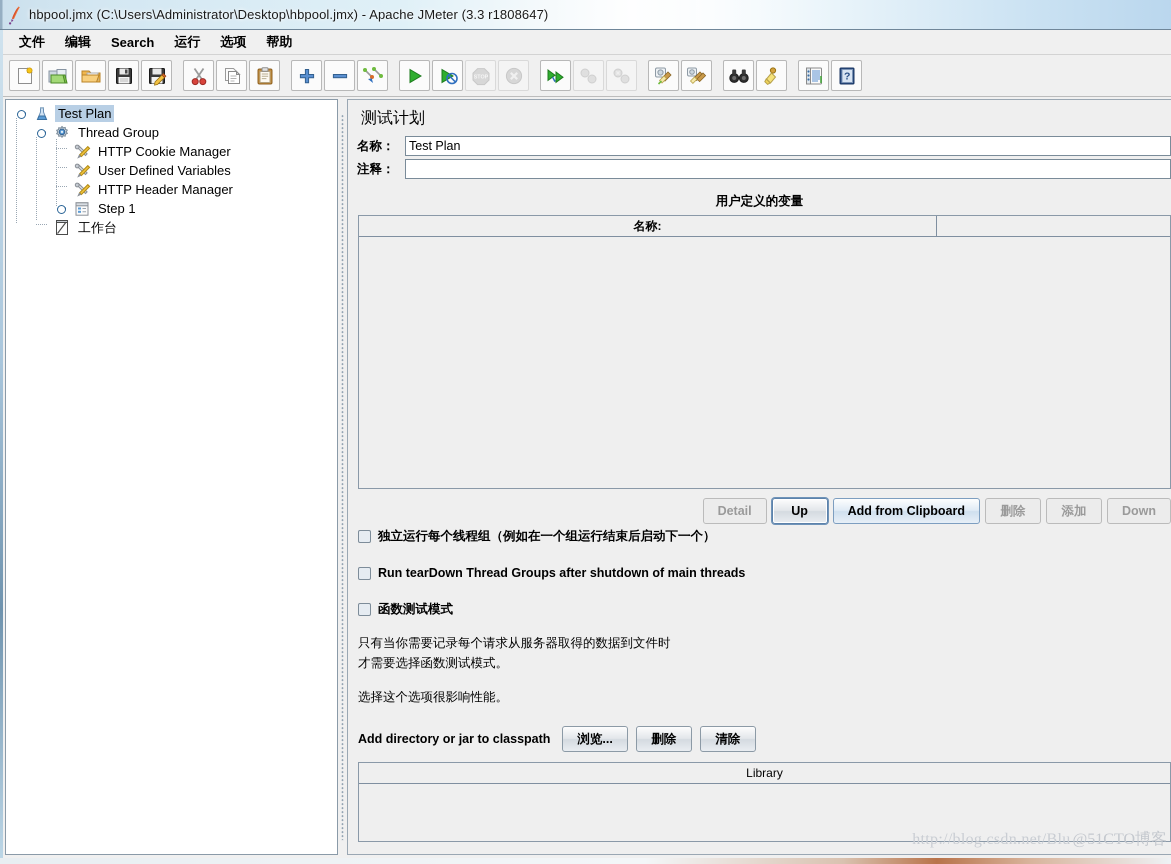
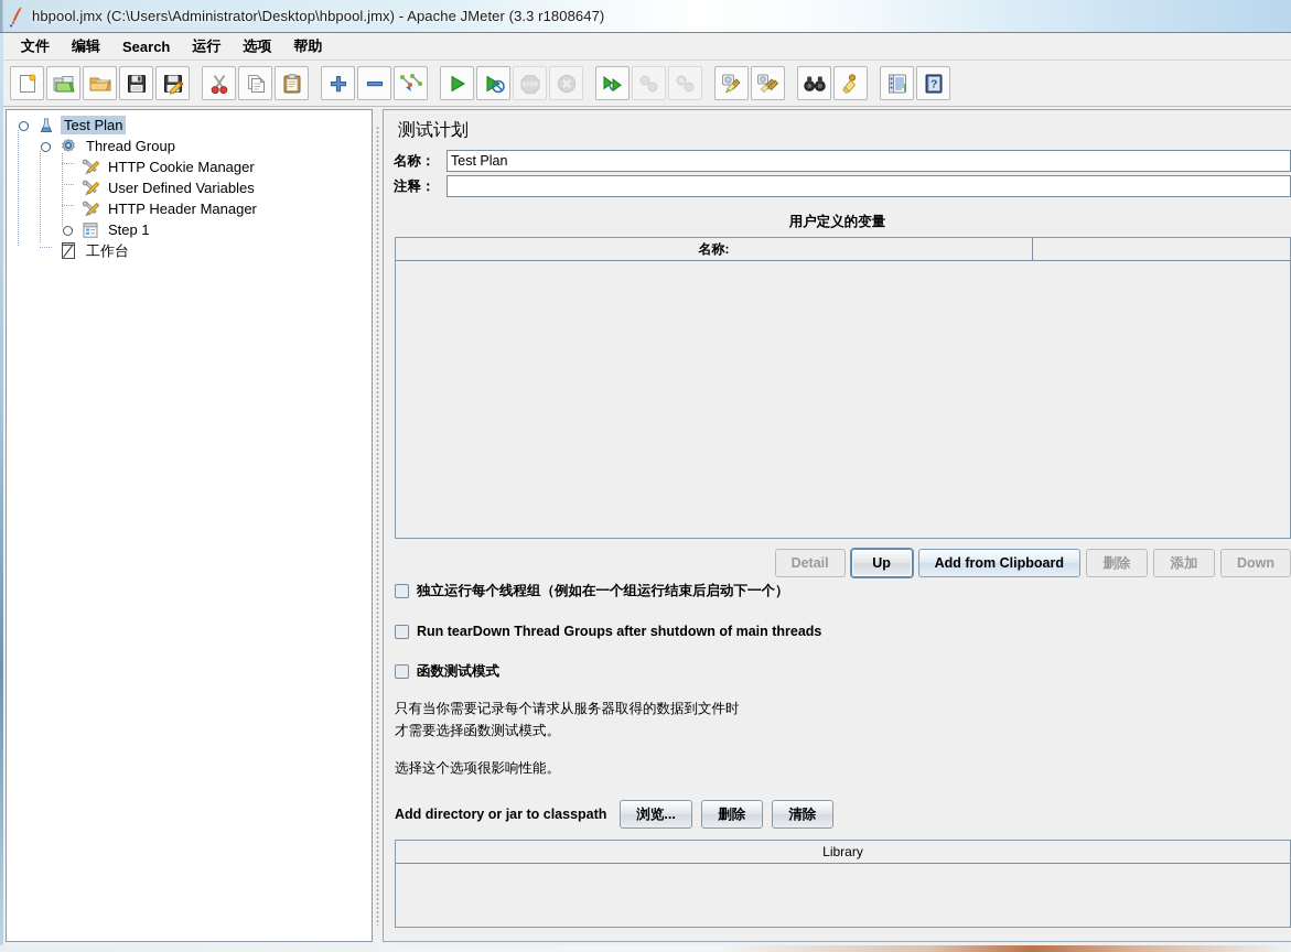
  hbpool.jmx (C:\Users\Administrator\Desktop\hbpool.jmx) - Apache JMeter (3.3 r1808647)
  文件
  编辑
  Search
  运行
  选项
  帮助
  ?
  Test Plan
  Thread Group
  HTTP Cookie Manager
  User Defined Variables
  HTTP Header Manager
  Step 1
  工作台
  测试计划
  名称：
  Test Plan
  注释：
  用户定义的变量
  名称:
  Detail
  Up
  Add from Clipboard
  删除
  添加
  Down
  独立运行每个线程组（例如在一个组运行结束后启动下一个）
  Run tearDown Thread Groups after shutdown of main threads
  函数测试模式
  只有当你需要记录每个请求从服务器取得的数据到文件时
  才需要选择函数测试模式。
  选择这个选项很影响性能。
  Add directory or jar to classpath
  浏览...
  删除
  清除
  Library
- http://blog.csdn.net/Blu
- @51CTO博客
